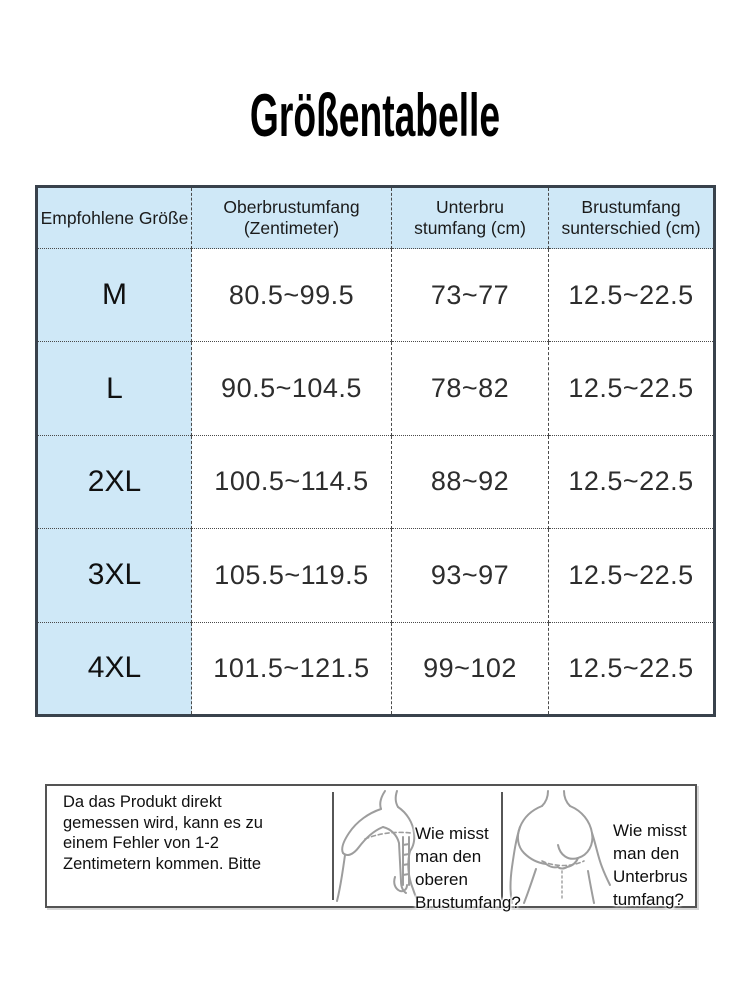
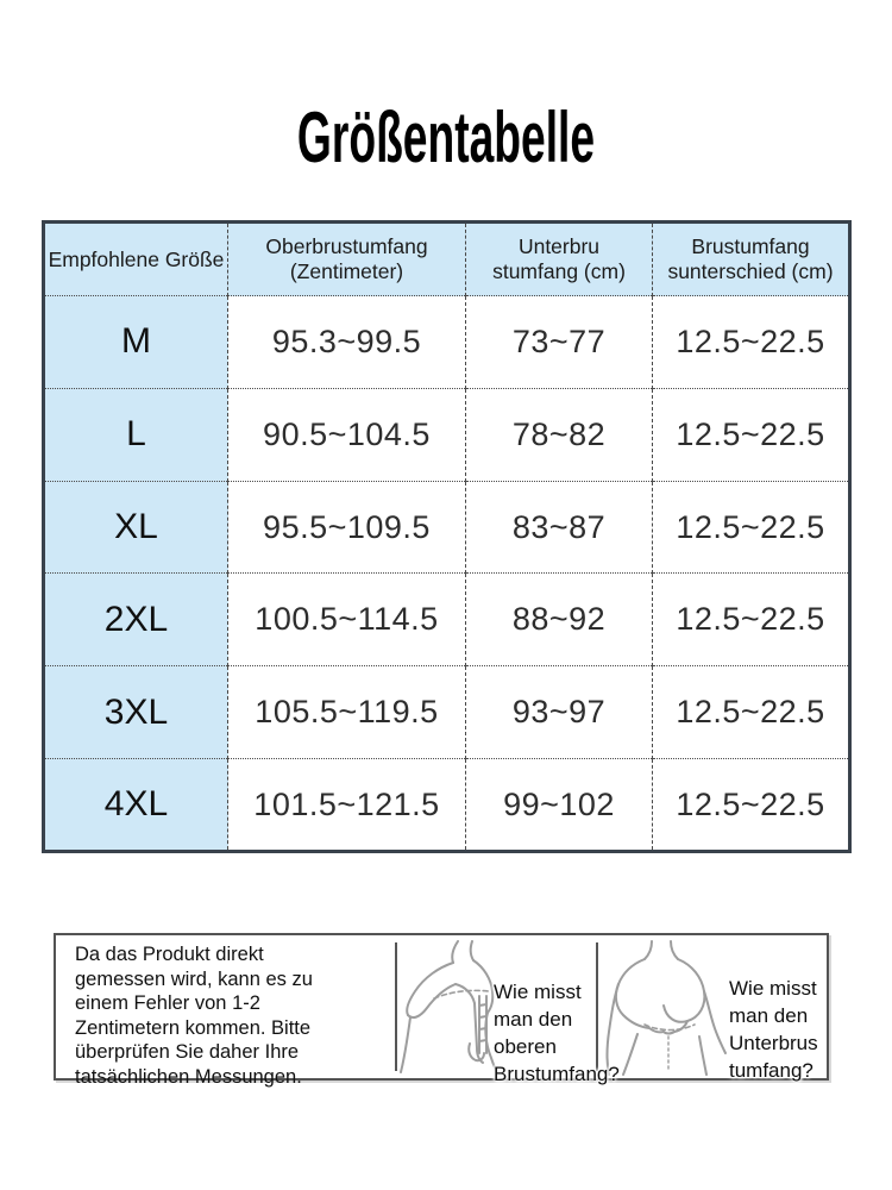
  Größentabelle
  Empfohlene Größe	Oberbrustumfang (Zentimeter)	Unterbru stumfang (cm)	Brustumfang sunterschied (cm)
- M	80.5~99.5	73~77	12.5~22.5
+ M	95.3~99.5	73~77	12.5~22.5
  L	90.5~104.5	78~82	12.5~22.5
+ XL	95.5~109.5	83~87	12.5~22.5
  2XL	100.5~114.5	88~92	12.5~22.5
  3XL	105.5~119.5	93~97	12.5~22.5
  4XL	101.5~121.5	99~102	12.5~22.5
  Da das Produkt direkt
  gemessen wird, kann es zu
  einem Fehler von 1-2
  Zentimetern kommen. Bitte
+ überprüfen Sie daher Ihre
+ tatsächlichen Messungen.
  Wie misst
  man den
  oberen
  Brustumfang?
  Wie misst
  man den
  Unterbrus
  tumfang?
